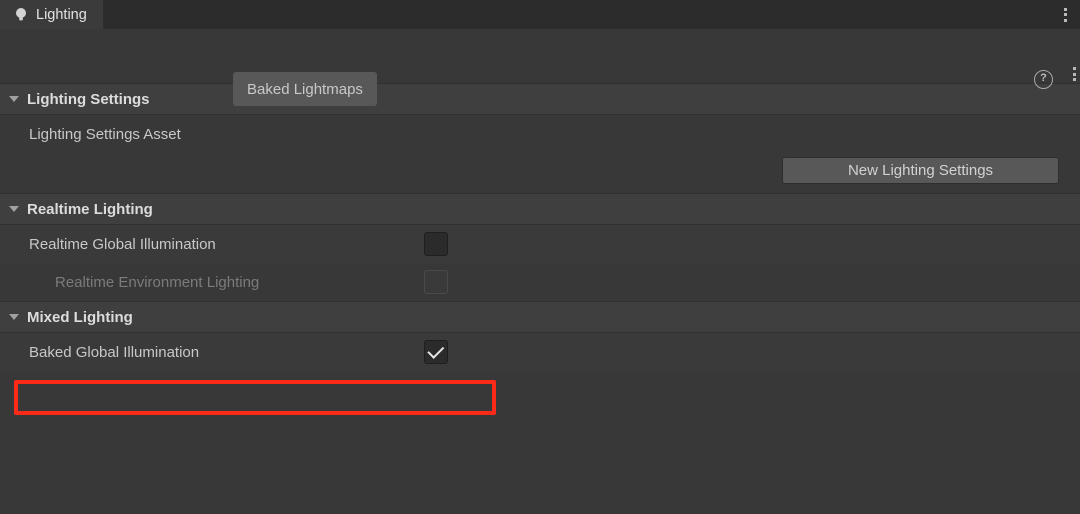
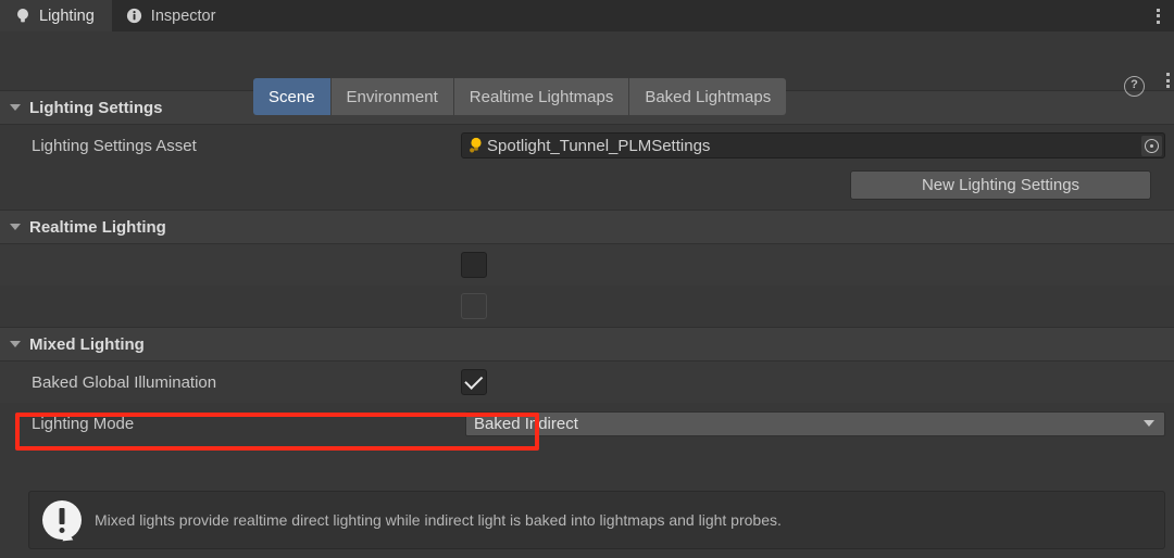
  Lighting
+ Inspector
+ Scene
+ Environment
+ Realtime Lightmaps
  Baked Lightmaps
  ?
  Lighting Settings
  Lighting Settings Asset
+ Spotlight_Tunnel_PLMSettings
  New Lighting Settings
  Realtime Lighting
- Realtime Global Illumination
- Realtime Environment Lighting
  Mixed Lighting
  Baked Global Illumination
+ Lighting Mode
+ Baked Indirect
+ Mixed lights provide realtime direct lighting while indirect light is baked into lightmaps and light probes.
